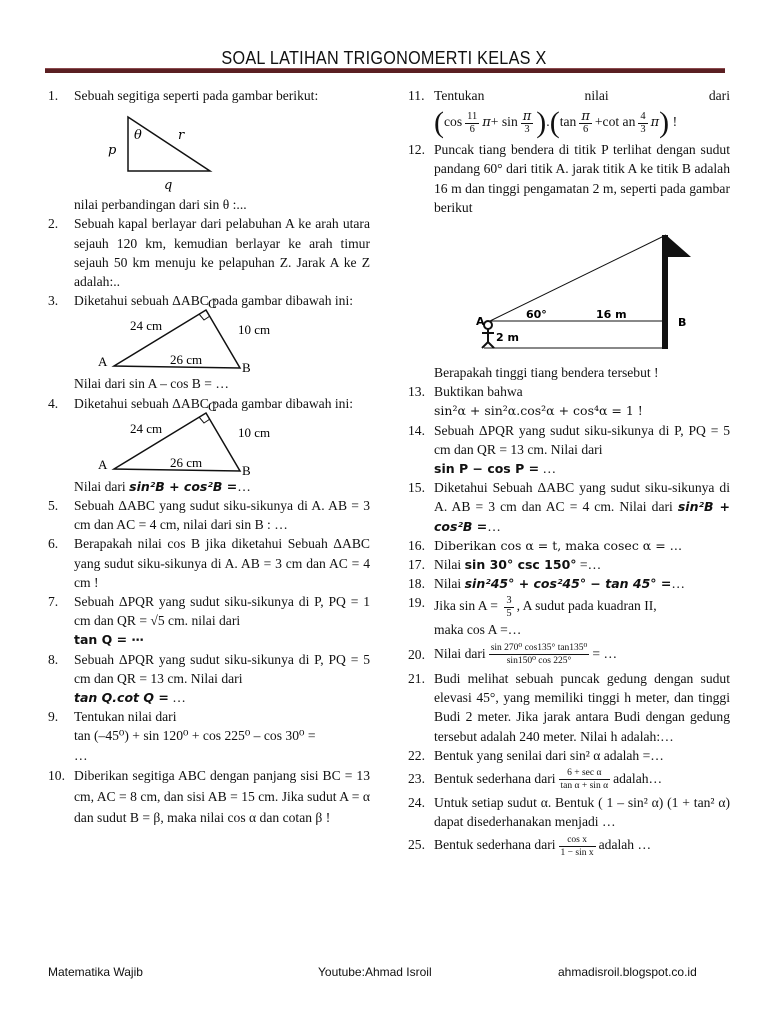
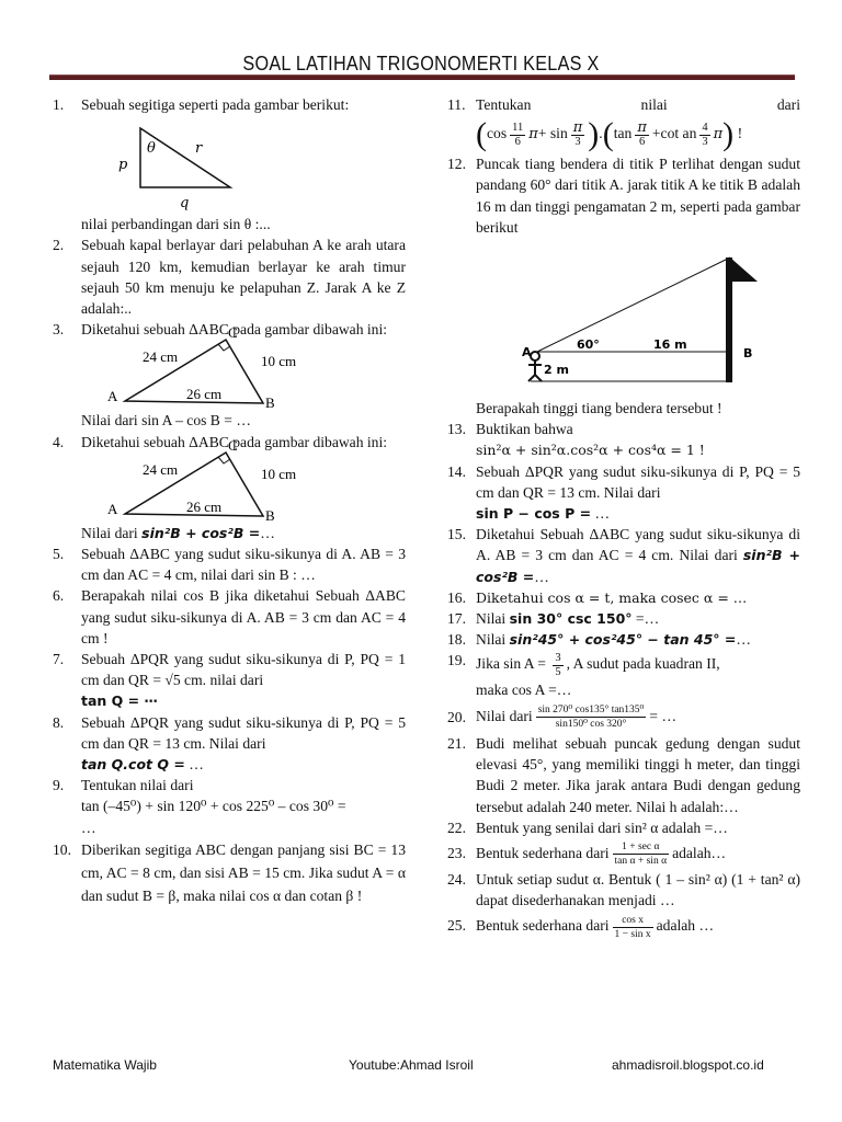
  SOAL LATIHAN TRIGONOMERTI KELAS X
  1.
  Sebuah segitiga seperti pada gambar berikut:
  θ
  r
  p
  q
  nilai perbandingan dari sin θ :...
  2.
  Sebuah kapal berlayar dari pelabuhan A ke arah utara sejauh 120 km, kemudian berlayar ke arah timur sejauh 50 km menuju ke pelapuhan Z. Jarak A ke Z adalah:..
  3.
  Diketahui sebuah ΔABC pada gambar dibawah ini:
  C
  A
  B
  24 cm
  10 cm
  26 cm
  Nilai dari sin A – cos B = …
  4.
  Diketahui sebuah ΔABC pada gambar dibawah ini:
  C
  A
  B
  24 cm
  10 cm
  26 cm
  Nilai dari sin²B + cos²B =…
  5.
  Sebuah ΔABC yang sudut siku-sikunya di A. AB = 3 cm dan AC = 4 cm, nilai dari sin B : …
  6.
  Berapakah nilai cos B jika diketahui Sebuah ΔABC yang sudut siku-sikunya di A. AB = 3 cm dan AC = 4 cm !
  7.
  Sebuah ΔPQR yang sudut siku-sikunya di P, PQ = 1 cm dan QR = √5 cm. nilai dari
  tan Q = ⋯
  8.
  Sebuah ΔPQR yang sudut siku-sikunya di P, PQ = 5 cm dan QR = 13 cm. Nilai dari
  tan Q.cot Q = …
  9.
  Tentukan nilai dari
  tan (–45⁰) + sin 120⁰ + cos 225⁰ – cos 30⁰ =
  …
  10.
  Diberikan segitiga ABC dengan panjang sisi BC = 13 cm, AC = 8 cm, dan sisi AB = 15 cm. Jika sudut A = α dan sudut B = β, maka nilai cos α dan cotan β !
  11.
  Tentukan
  nilai
  dari
  (cos
  11
  6
  π+ sin
  π
  3
  ).(tan
  π
  6
  +cot an
  4
  3
  π) !
  12.
  Puncak tiang bendera di titik P terlihat dengan sudut pandang 60° dari titik A. jarak titik A ke titik B adalah 16 m dan tinggi pengamatan 2 m, seperti pada gambar berikut
  A
  B
  60°
  16 m
  2 m
  Berapakah tinggi tiang bendera tersebut !
  13.
  Buktikan bahwa
  sin²α + sin²α.cos²α + cos⁴α = 1 !
  14.
  Sebuah ΔPQR yang sudut siku-sikunya di P, PQ = 5 cm dan QR = 13 cm. Nilai dari
  sin P − cos P = …
  15.
  Diketahui Sebuah ΔABC yang sudut siku-sikunya di A. AB = 3 cm dan AC = 4 cm. Nilai dari sin²B + cos²B =…
  16.
- Diberikan cos α = t, maka cosec α = …
+ Diketahui cos α = t, maka cosec α = …
  17.
  Nilai sin 30° csc 150° =…
  18.
  Nilai sin²45° + cos²45° − tan 45° =…
  19.
  Jika sin A =
  3
  5
  , A sudut pada kuadran II,
  maka cos A =…
  20.
  Nilai dari
  sin 270⁰ cos135° tan135⁰
- sin150⁰ cos 225°
+ sin150⁰ cos 320°
  = …
  21.
  Budi melihat sebuah puncak gedung dengan sudut elevasi 45°, yang memiliki tinggi h meter, dan tinggi Budi 2 meter. Jika jarak antara Budi dengan gedung tersebut adalah 240 meter. Nilai h adalah:…
  22.
  Bentuk yang senilai dari sin² α adalah =…
  23.
  Bentuk sederhana dari
- 6 + sec α
+ 1 + sec α
  tan α + sin α
  adalah…
  24.
  Untuk setiap sudut α. Bentuk ( 1 – sin² α) (1 + tan² α) dapat disederhanakan menjadi …
  25.
  Bentuk sederhana dari
  cos x
  1 − sin x
  adalah …
  Matematika Wajib
  Youtube:Ahmad Isroil
  ahmadisroil.blogspot.co.id
